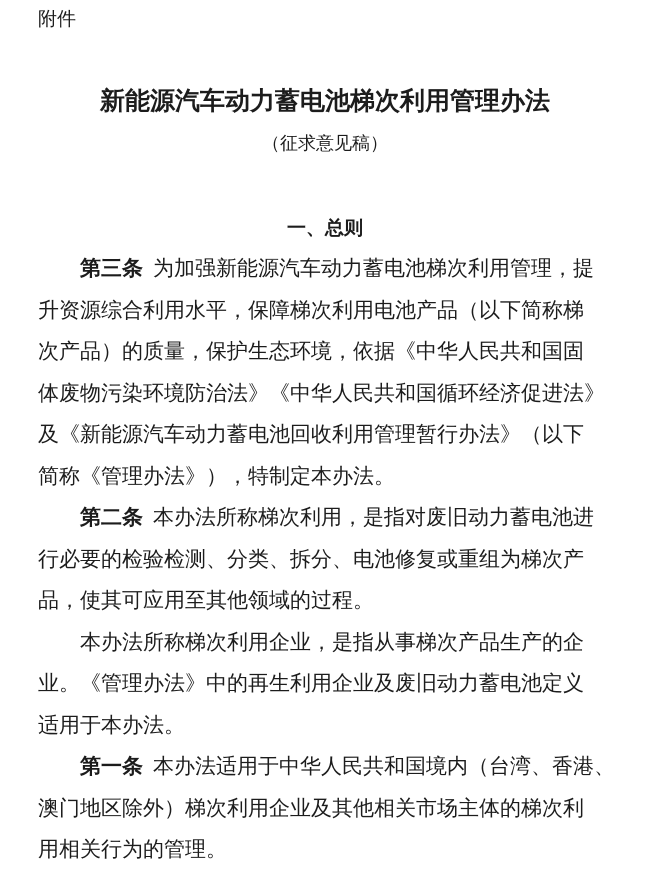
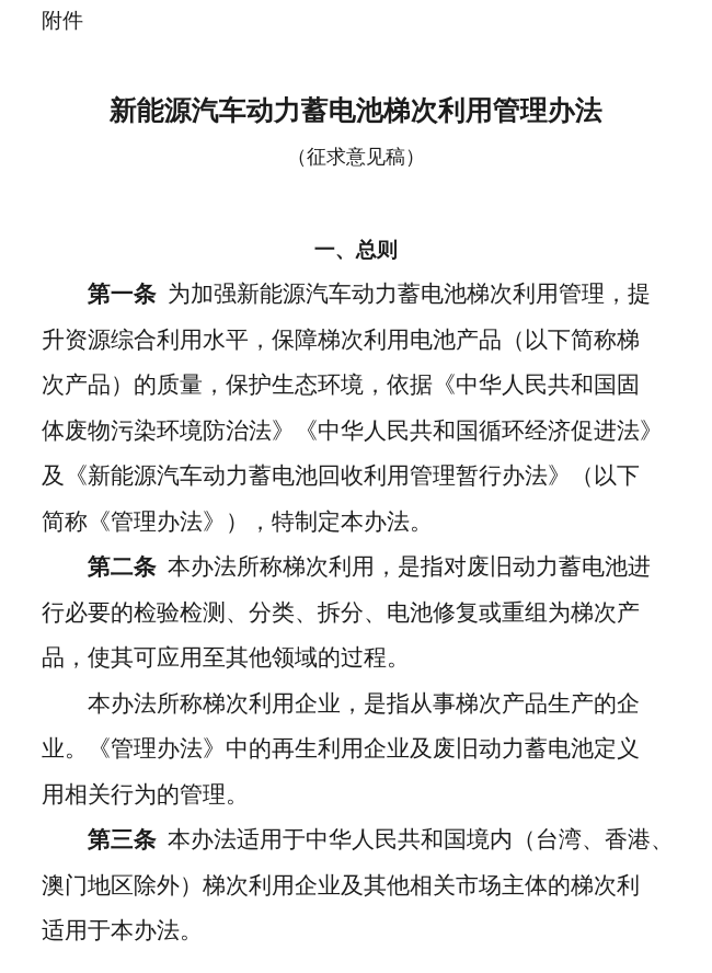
  附件
  新能源汽车动力蓄电池梯次利用管理办法
  （征求意见稿）
  一、总则
- 第三条 为加强新能源汽车动力蓄电池梯次利用管理，提
+ 第一条 为加强新能源汽车动力蓄电池梯次利用管理，提
  升资源综合利用水平，保障梯次利用电池产品（以下简称梯
  次产品）的质量，保护生态环境，依据《中华人民共和国固
  体废物污染环境防治法》《中华人民共和国循环经济促进法》
  及《新能源汽车动力蓄电池回收利用管理暂行办法》（以下
  简称《管理办法》），特制定本办法。
  第二条 本办法所称梯次利用，是指对废旧动力蓄电池进
  行必要的检验检测、分类、拆分、电池修复或重组为梯次产
  品，使其可应用至其他领域的过程。
  本办法所称梯次利用企业，是指从事梯次产品生产的企
  业。《管理办法》中的再生利用企业及废旧动力蓄电池定义
- 适用于本办法。
+ 用相关行为的管理。
- 第一条 本办法适用于中华人民共和国境内（台湾、香港、
+ 第三条 本办法适用于中华人民共和国境内（台湾、香港、
  澳门地区除外）梯次利用企业及其他相关市场主体的梯次利
- 用相关行为的管理。
+ 适用于本办法。
